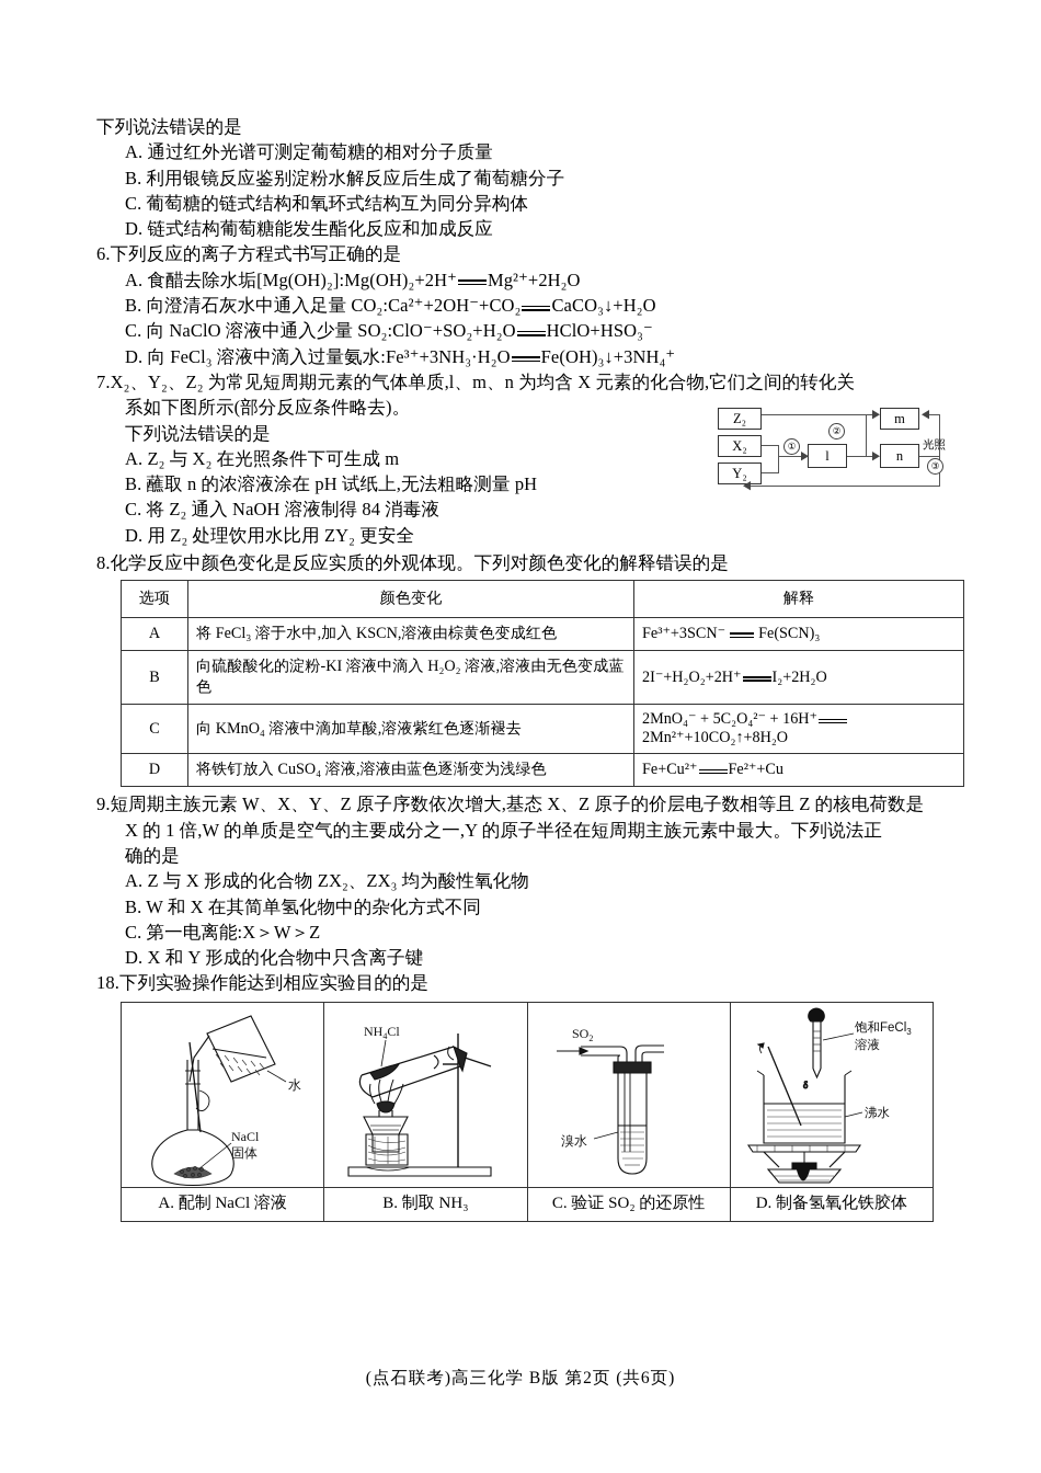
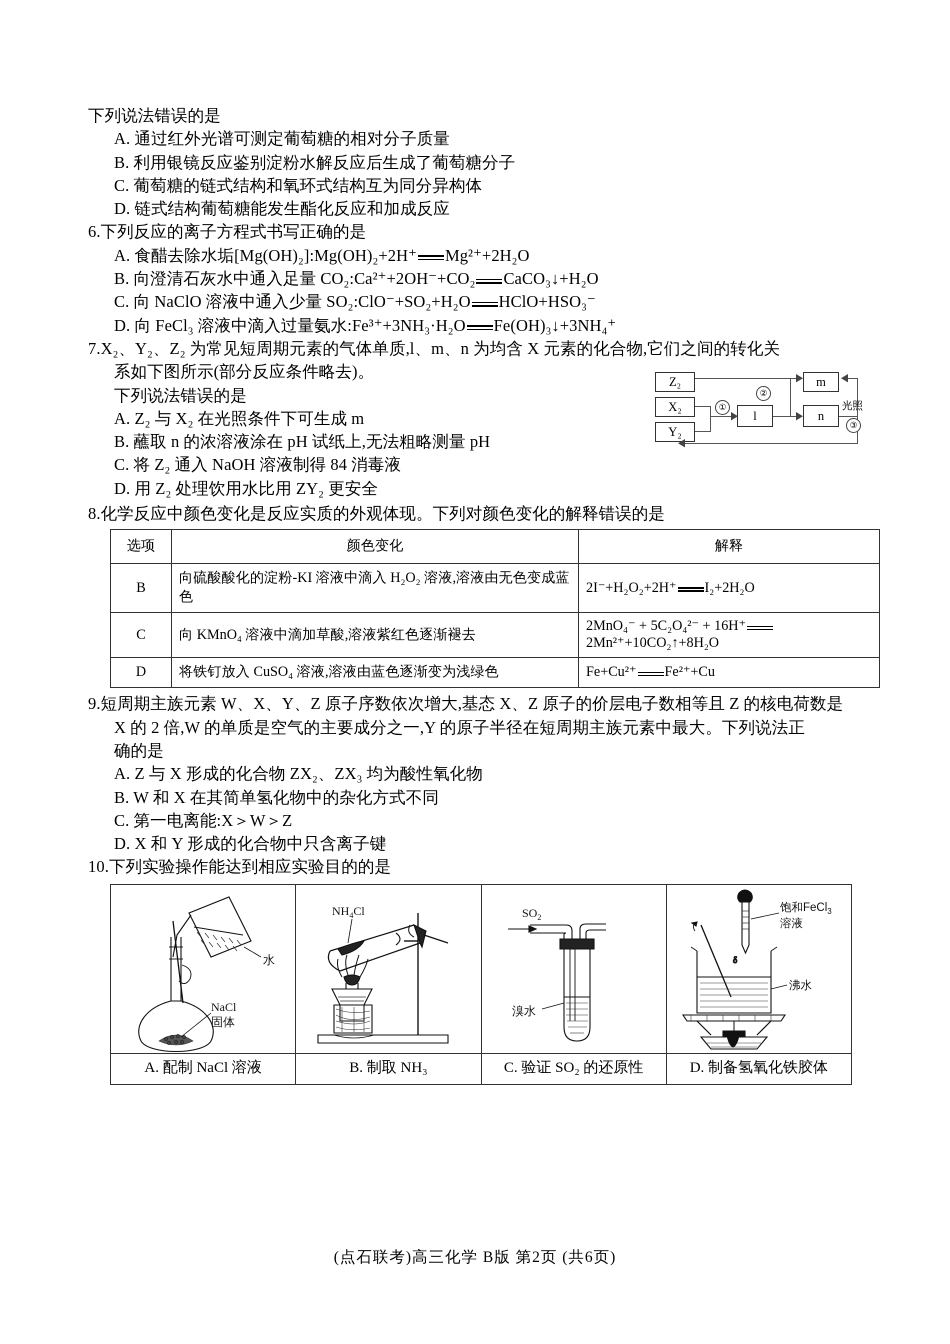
  下列说法错误的是
  A. 通过红外光谱可测定葡萄糖的相对分子质量
  B. 利用银镜反应鉴别淀粉水解反应后生成了葡萄糖分子
  C. 葡萄糖的链式结构和氧环式结构互为同分异构体
  D. 链式结构葡萄糖能发生酯化反应和加成反应
  6.下列反应的离子方程式书写正确的是
  A. 食醋去除水垢[Mg(OH)₂]:Mg(OH)₂+2H⁺ Mg²⁺+2H₂O
  B. 向澄清石灰水中通入足量 CO₂:Ca²⁺+2OH⁻+CO₂ CaCO₃↓+H₂O
  C. 向 NaClO 溶液中通入少量 SO₂:ClO⁻+SO₂+H₂O HClO+HSO₃⁻
  D. 向 FeCl₃ 溶液中滴入过量氨水:Fe³⁺+3NH₃·H₂O Fe(OH)₃↓+3NH₄⁺
  7.X₂、Y₂、Z₂ 为常见短周期元素的气体单质,l、m、n 为均含 X 元素的化合物,它们之间的转化关
  系如下图所示(部分反应条件略去)。
  下列说法错误的是
  A. Z₂ 与 X₂ 在光照条件下可生成 m
  B. 蘸取 n 的浓溶液涂在 pH 试纸上,无法粗略测量 pH
  C. 将 Z₂ 通入 NaOH 溶液制得 84 消毒液
  D. 用 Z₂ 处理饮用水比用 ZY₂ 更安全
  8.化学反应中颜色变化是反应实质的外观体现。下列对颜色变化的解释错误的是
  选项	颜色变化	解释
- A	将 FeCl₃ 溶于水中,加入 KSCN,溶液由棕黄色变成红色	Fe³⁺+3SCN⁻ Fe(SCN)₃
  B	向硫酸酸化的淀粉-KI 溶液中滴入 H₂O₂ 溶液,溶液由无色变成蓝色	2I⁻+H₂O₂+2H⁺ I₂+2H₂O
  C	向 KMnO₄ 溶液中滴加草酸,溶液紫红色逐渐褪去	2MnO₄⁻ + 5C₂O₄²⁻ + 16H⁺ 2Mn²⁺+10CO₂↑+8H₂O
  D	将铁钉放入 CuSO₄ 溶液,溶液由蓝色逐渐变为浅绿色	Fe+Cu²⁺ Fe²⁺+Cu
  9.短周期主族元素 W、X、Y、Z 原子序数依次增大,基态 X、Z 原子的价层电子数相等且 Z 的核电荷数是
- X 的 1 倍,W 的单质是空气的主要成分之一,Y 的原子半径在短周期主族元素中最大。下列说法正
+ X 的 2 倍,W 的单质是空气的主要成分之一,Y 的原子半径在短周期主族元素中最大。下列说法正
  确的是
  A. Z 与 X 形成的化合物 ZX₂、ZX₃ 均为酸性氧化物
  B. W 和 X 在其简单氢化物中的杂化方式不同
  C. 第一电离能:X＞W＞Z
  D. X 和 Y 形成的化合物中只含离子键
- 18.下列实验操作能达到相应实验目的的是
+ 10.下列实验操作能达到相应实验目的的是
  水 NaCl 固体	NH4 Cl	SO2 溴水	δ 饱和FeCl3 溶液 沸水
  A. 配制 NaCl 溶液	B. 制取 NH₃	C. 验证 SO₂ 的还原性	D. 制备氢氧化铁胶体
  Z₂
  X₂
  Y₂
  l
  m
  n
  ①
  ②
  光照
  ③
  (点石联考)高三化学 B版 第2页 (共6页)
